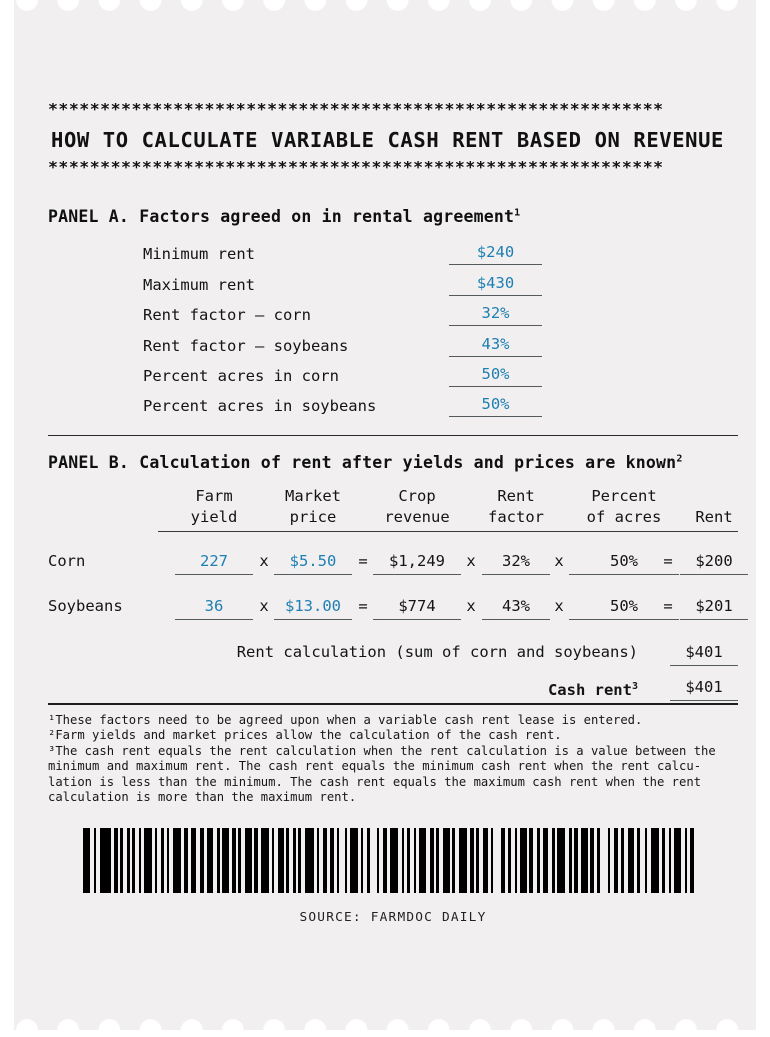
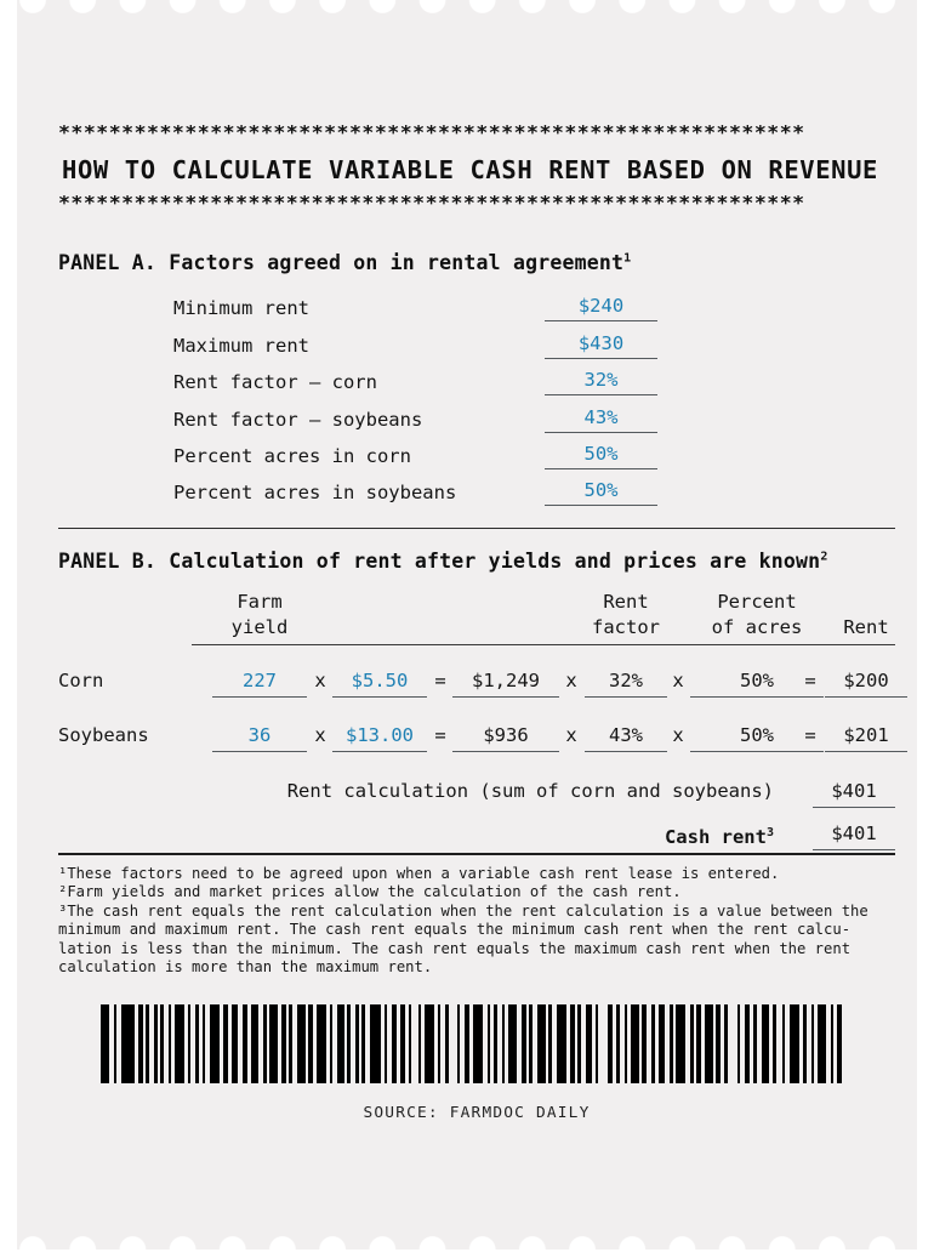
  ***********************************************************
  HOW TO CALCULATE VARIABLE CASH RENT BASED ON REVENUE
  ***********************************************************
  PANEL A. Factors agreed on in rental agreement1
  Minimum rent
  $240
  Maximum rent
  $430
  Rent factor — corn
  32%
  Rent factor — soybeans
  43%
  Percent acres in corn
  50%
  Percent acres in soybeans
  50%
  PANEL B. Calculation of rent after yields and prices are known2
  Farm
  yield
- Market
- price
- Crop
- revenue
  Rent
  factor
  Percent
  of acres
  Rent
  Corn
  227
  $5.50
  $1,249
  32%
  50%
  $200
  x
  =
  x
  x
  =
  Soybeans
  36
  $13.00
- $774
+ $936
  43%
  50%
  $201
  x
  =
  x
  x
  =
  Rent calculation (sum of corn and soybeans)
  $401
  Cash rent3
  $401
  ¹These factors need to be agreed upon when a variable cash rent lease is entered.
  ²Farm yields and market prices allow the calculation of the cash rent.
  ³The cash rent equals the rent calculation when the rent calculation is a value between the
  minimum and maximum rent. The cash rent equals the minimum cash rent when the rent calcu-
  lation is less than the minimum. The cash rent equals the maximum cash rent when the rent
  calculation is more than the maximum rent.
  SOURCE: FARMDOC DAILY
